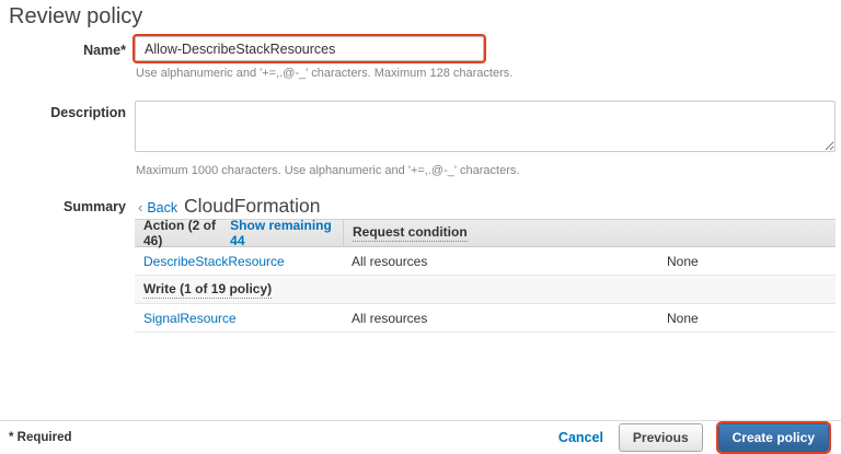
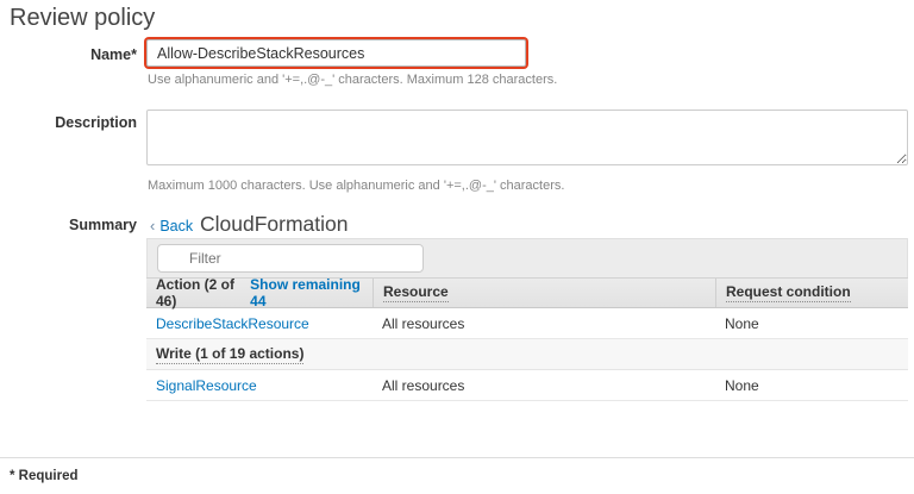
  Review policy
  Name*
  Allow-DescribeStackResources
  Use alphanumeric and '+=,.@-_' characters. Maximum 128 characters.
  Description
  Maximum 1000 characters. Use alphanumeric and '+=,.@-_' characters.
  Summary
  ‹ Back
  CloudFormation
+ Filter
  Action (2 of 46)
  Show remaining 44
+ Resource
  Request condition
  DescribeStackResource
  All resources
  None
- Write (1 of 19 policy)
+ Write (1 of 19 actions)
  SignalResource
  All resources
  None
  * Required
- Cancel
- Previous
- Create policy
